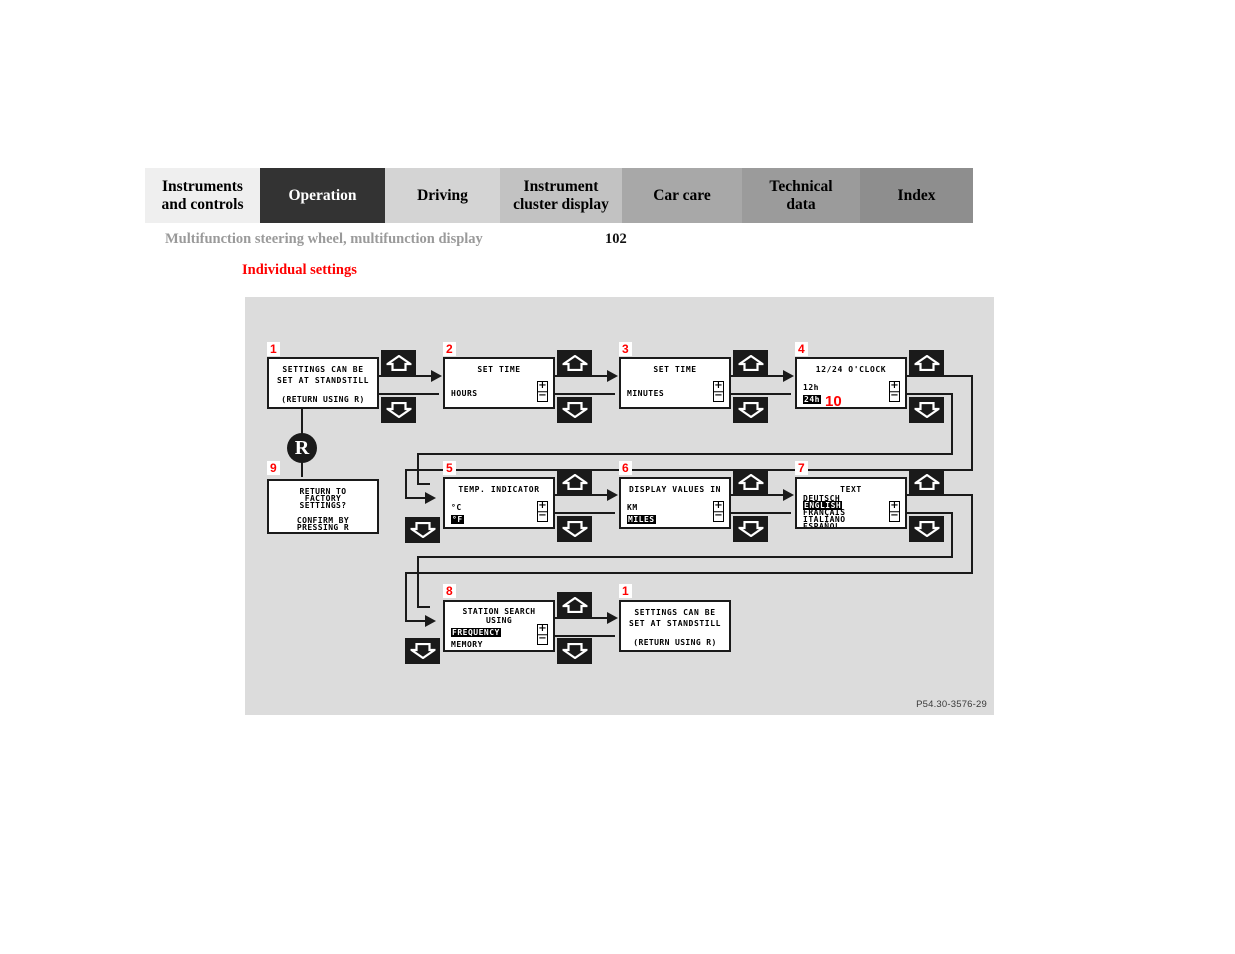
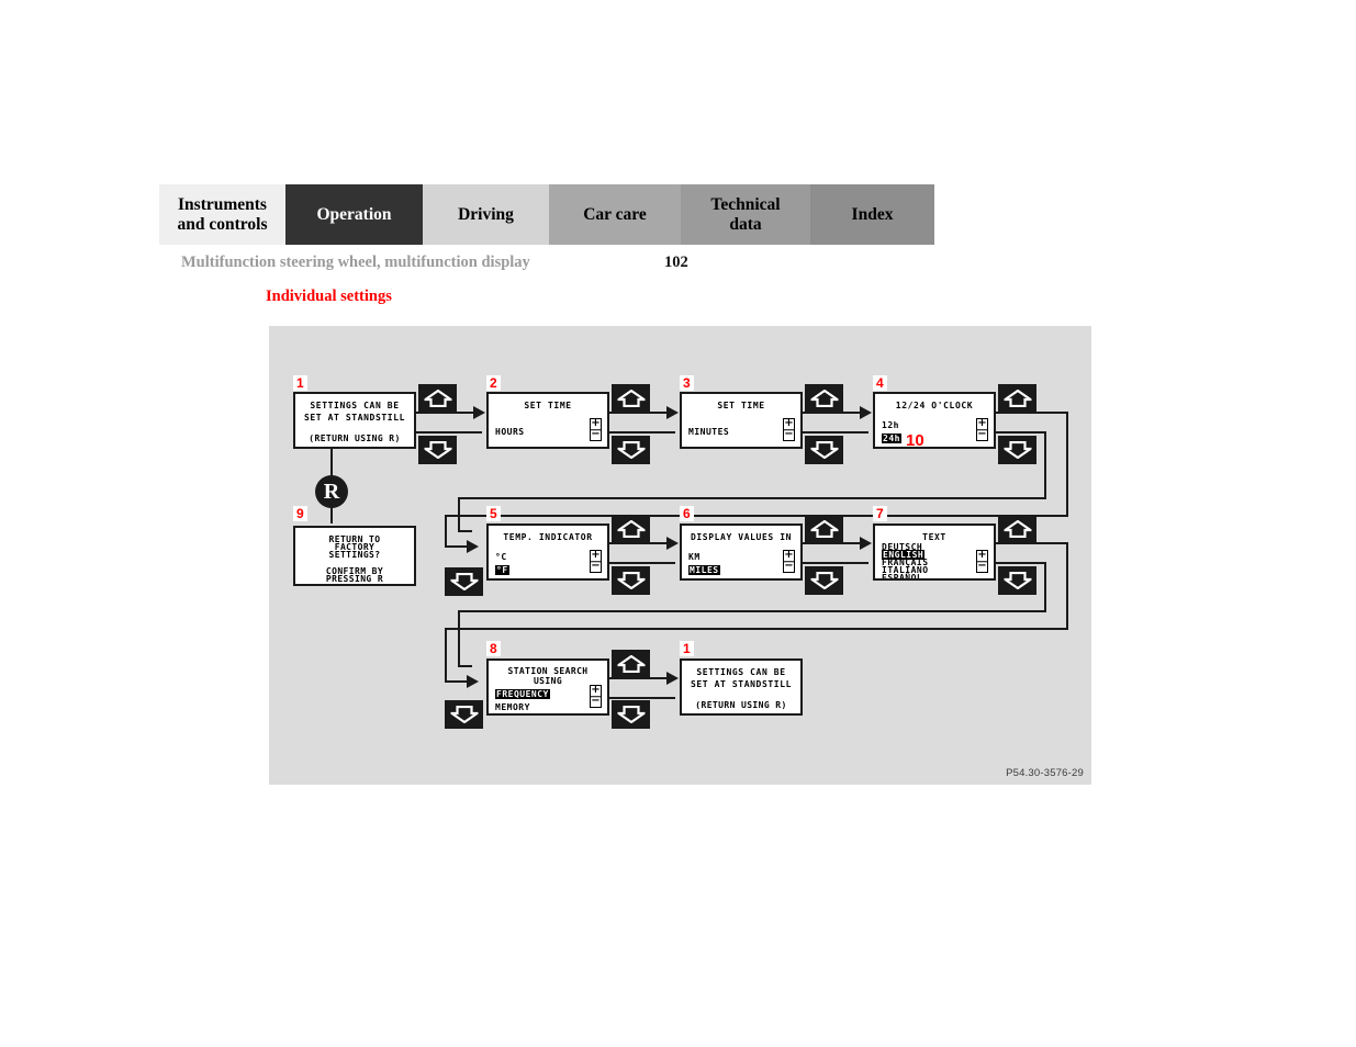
  Instruments
  and controls
  Operation
  Driving
- Instrument
- cluster display
  Car care
  Technical
  data
  Index
  Multifunction steering wheel, multifunction display
  102
  Individual settings
  1
  SETTINGS CAN BE
  SET AT STANDSTILL
  (RETURN USING R)
  2
  SET TIME
  HOURS
  +
  −
  3
  SET TIME
  MINUTES
  +
  −
  4
  12/24 O'CLOCK
  12h
  24h
  +
  −
  10
  R
  9
  RETURN TO
  FACTORY
  SETTINGS?
  CONFIRM BY
  PRESSING R
  5
  TEMP. INDICATOR
  °C
  °F
  +
  −
  6
  DISPLAY VALUES IN
  KM
  MILES
  +
  −
  7
  TEXT
  DEUTSCH
  ENGLISH
  FRANÇAIS
  ITALIANO
  ESPAÑOL
  +
  −
  8
  STATION SEARCH
  USING
  FREQUENCY
  MEMORY
  +
  −
  1
  SETTINGS CAN BE
  SET AT STANDSTILL
  (RETURN USING R)
  P54.30-3576-29
